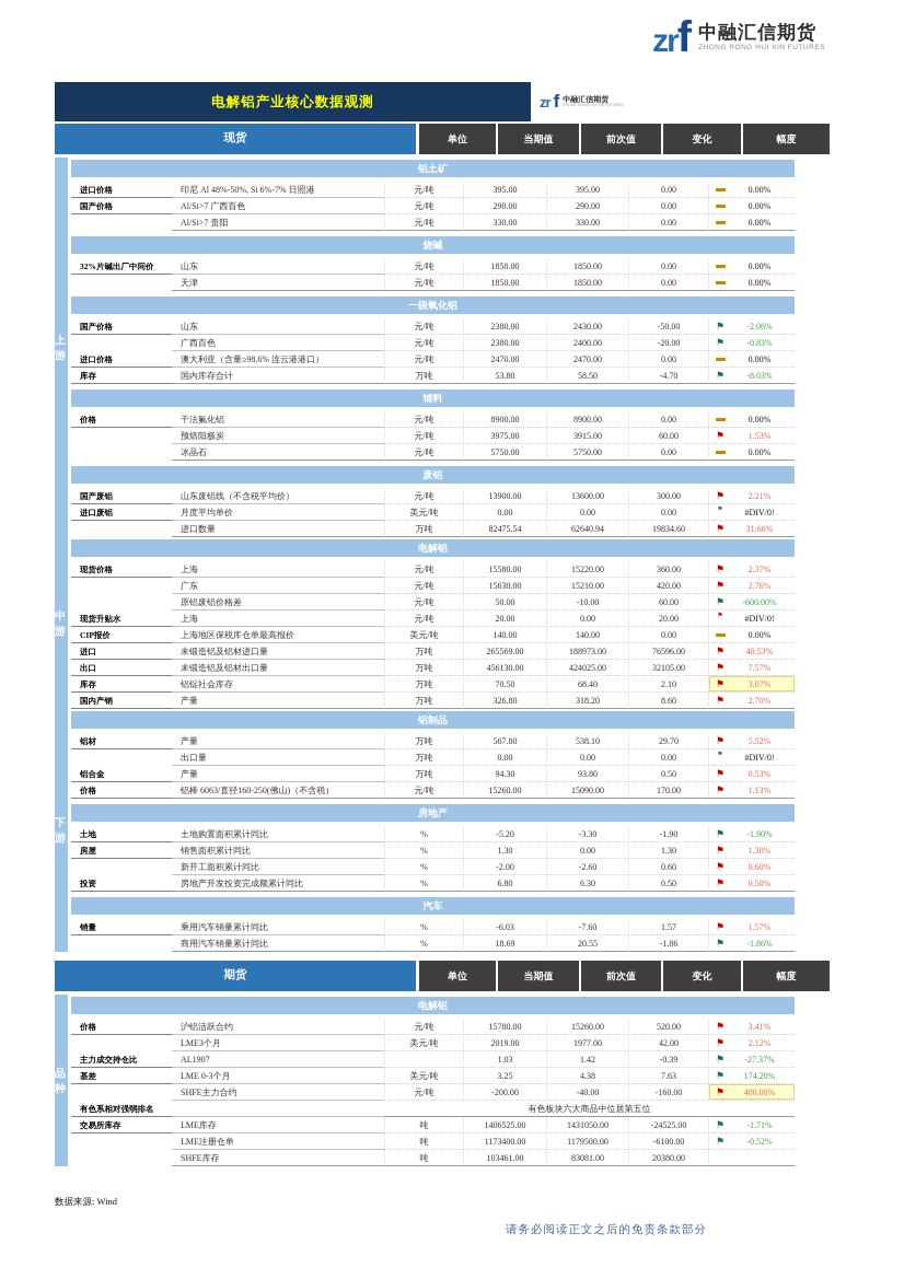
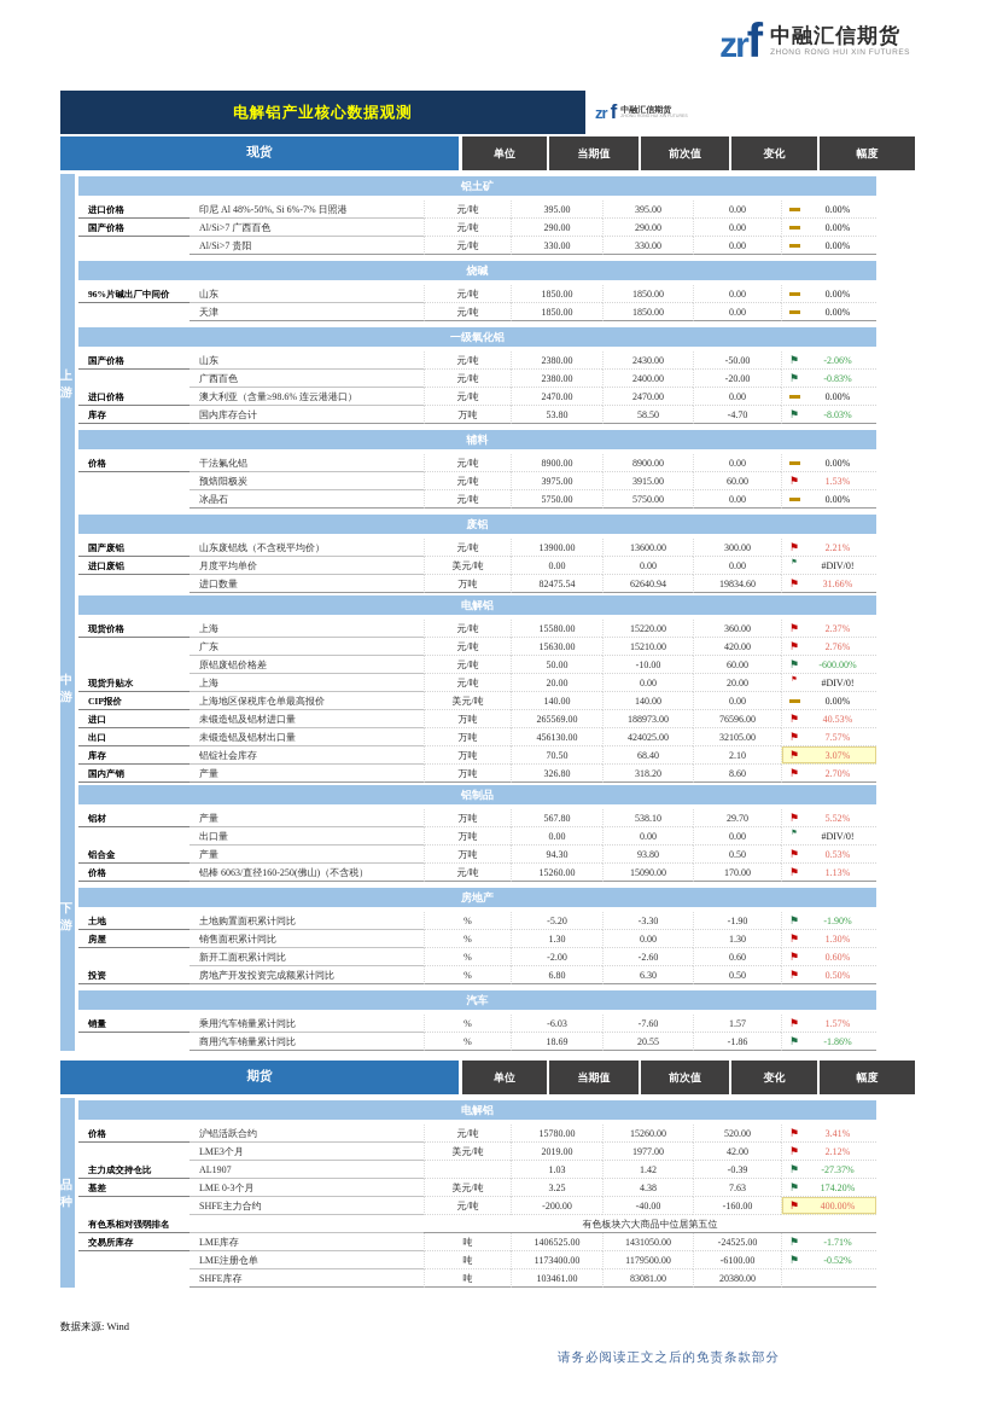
  zrf
  中融汇信期货
  电解铝产业核心数据观测
  zr
  f
  现货
  单位
  当期值
  前次值
  变化
  幅度
  上游
  铝土矿
  进口价格
  印尼 Al 48%-50%, Si 6%-7% 日照港
  元/吨
  395.00
  395.00
  0.00
  0.00%
  国产价格
  Al/Si>7 广西百色
  元/吨
  290.00
  290.00
  0.00
  0.00%
  Al/Si>7 贵阳
  元/吨
  330.00
  330.00
  0.00
  0.00%
  烧碱
- 32%片碱出厂中间价
+ 96%片碱出厂中间价
  山东
  元/吨
  1850.00
  1850.00
  0.00
  0.00%
  天津
  元/吨
  1850.00
  1850.00
  0.00
  0.00%
  一级氧化铝
  国产价格
  山东
  元/吨
  2380.00
  2430.00
  -50.00
  ⚑
  -2.06%
  广西百色
  元/吨
  2380.00
  2400.00
  -20.00
  ⚑
  -0.83%
  进口价格
  澳大利亚（含量≥98.6% 连云港港口）
  元/吨
  2470.00
  2470.00
  0.00
  0.00%
  库存
  国内库存合计
  万吨
  53.80
  58.50
  -4.70
  ⚑
  -8.03%
  辅料
  价格
  干法氟化铝
  元/吨
  8900.00
  8900.00
  0.00
  0.00%
  预焙阳极炭
  元/吨
  3975.00
  3915.00
  60.00
  ⚑
  1.53%
  冰晶石
  元/吨
  5750.00
  5750.00
  0.00
  0.00%
  废铝
  国产废铝
  山东废铝线（不含税平均价）
  元/吨
  13900.00
  13600.00
  300.00
  ⚑
  2.21%
  进口废铝
  月度平均单价
  美元/吨
  0.00
  0.00
  0.00
  #DIV/0!
  进口数量
  万吨
  82475.54
  62640.94
  19834.60
  ⚑
  31.66%
  中游
  电解铝
  现货价格
  上海
  元/吨
  15580.00
  15220.00
  360.00
  ⚑
  2.37%
  广东
  元/吨
  15630.00
  15210.00
  420.00
  ⚑
  2.76%
  原铝废铝价格差
  元/吨
  50.00
  -10.00
  60.00
  ⚑
  -600.00%
  现货升贴水
  上海
  元/吨
  20.00
  0.00
  20.00
  #DIV/0!
  CIP报价
  上海地区保税库仓单最高报价
  美元/吨
  140.00
  140.00
  0.00
  0.00%
  进口
  未锻造铝及铝材进口量
  万吨
  265569.00
  188973.00
  76596.00
  ⚑
  40.53%
  出口
  未锻造铝及铝材出口量
  万吨
  456130.00
  424025.00
  32105.00
  ⚑
  7.57%
  库存
  铝锭社会库存
  万吨
  70.50
  68.40
  2.10
  ⚑
  3.07%
  国内产销
  产量
  万吨
  326.80
  318.20
  8.60
  ⚑
  2.70%
  下游
  铝制品
  铝材
  产量
  万吨
  567.80
  538.10
  29.70
  ⚑
  5.52%
  出口量
  万吨
  0.00
  0.00
  0.00
  #DIV/0!
  铝合金
  产量
  万吨
  94.30
  93.80
  0.50
  ⚑
  0.53%
  价格
  铝棒 6063/直径160-250(佛山)（不含税）
  元/吨
  15260.00
  15090.00
  170.00
  ⚑
  1.13%
  房地产
  土地
  土地购置面积累计同比
  %
  -5.20
  -3.30
  -1.90
  ⚑
  -1.90%
  房屋
  销售面积累计同比
  %
  1.30
  0.00
  1.30
  ⚑
  1.30%
  新开工面积累计同比
  %
  -2.00
  -2.60
  0.60
  ⚑
  0.60%
  投资
  房地产开发投资完成额累计同比
  %
  6.80
  6.30
  0.50
  ⚑
  0.50%
  汽车
  销量
  乘用汽车销量累计同比
  %
  -6.03
  -7.60
  1.57
  ⚑
  1.57%
  商用汽车销量累计同比
  %
  18.69
  20.55
  -1.86
  ⚑
  -1.86%
  期货
  单位
  当期值
  前次值
  变化
  幅度
  品种
  电解铝
  价格
  沪铝活跃合约
  元/吨
  15780.00
  15260.00
  520.00
  ⚑
  3.41%
  LME3个月
  美元/吨
  2019.00
  1977.00
  42.00
  ⚑
  2.12%
  主力成交持仓比
  AL1907
  1.03
  1.42
  -0.39
  ⚑
  -27.37%
  基差
  LME 0-3个月
  美元/吨
  3.25
  4.38
  7.63
  ⚑
  174.20%
  SHFE主力合约
  元/吨
  -200.00
  -40.00
  -160.00
  ⚑
  400.00%
  有色系相对强弱排名
  有色板块六大商品中位居第五位
  交易所库存
  LME库存
  吨
  1406525.00
  1431050.00
  -24525.00
  ⚑
  -1.71%
  LME注册仓单
  吨
  1173400.00
  1179500.00
  -6100.00
  ⚑
  -0.52%
  SHFE库存
  吨
  103461.00
  83081.00
  20380.00
  数据来源: Wind
  请务必阅读正文之后的免责条款部分
